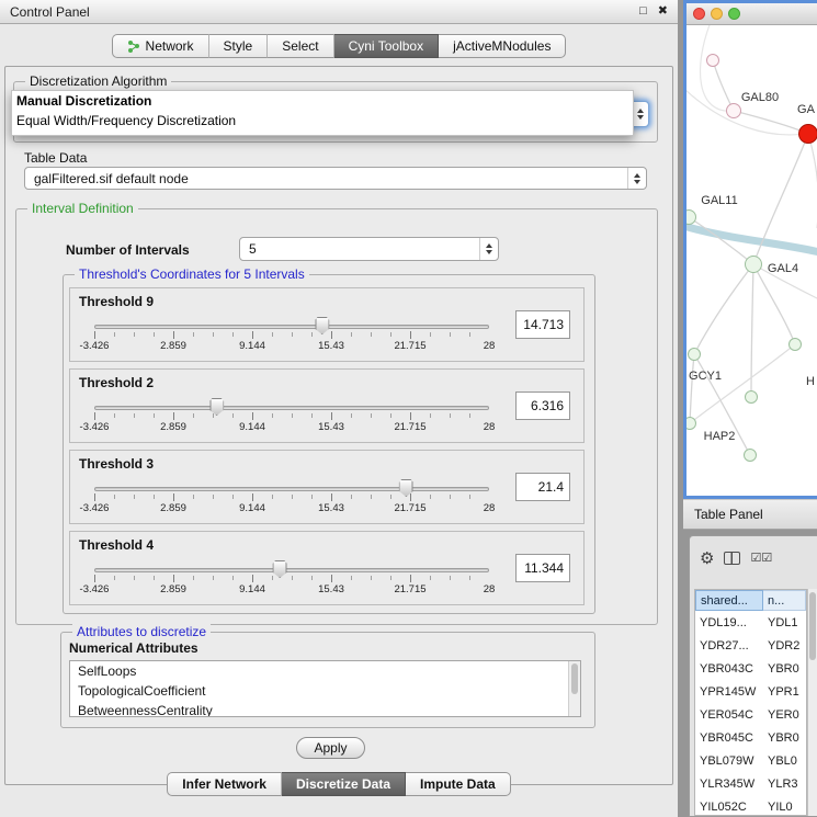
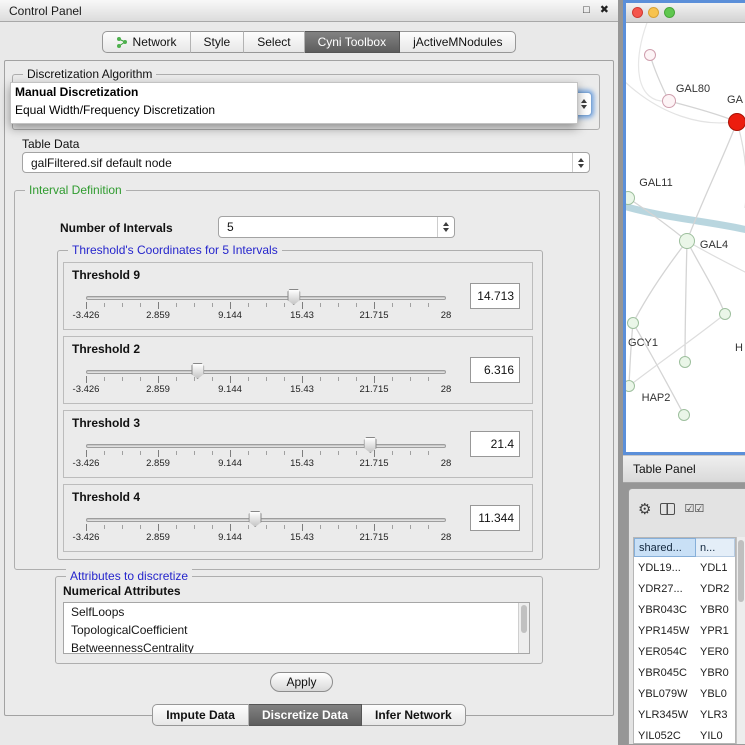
  Control Panel
  □
  ✖
  Network
  Style
  Select
  Cyni Toolbox
  jActiveMNodules
  Discretization Algorithm
  Manual Discretization
  Equal Width/Frequency Discretization
  Table Data
  galFiltered.sif default node
  Interval Definition
  Number of Intervals
  5
  Threshold's Coordinates for 5 Intervals
  Threshold 9
  -3.426
  2.859
  9.144
  15.43
  21.715
  28
  14.713
  Threshold 2
  -3.426
  2.859
  9.144
  15.43
  21.715
  28
  6.316
  Threshold 3
  -3.426
  2.859
  9.144
  15.43
  21.715
  28
  21.4
  Threshold 4
  -3.426
  2.859
  9.144
  15.43
  21.715
  28
  11.344
  Attributes to discretize
  Numerical Attributes
  SelfLoops
  TopologicalCoefficient
  BetweennessCentrality
  Apply
- Infer Network
+ Impute Data
  Discretize Data
- Impute Data
+ Infer Network
  GAL80
  GA
  GAL11
  GAL4
  GCY1
  H
  HAP2
  Table Panel
  ⚙
  ☑☑
  shared...
  n...
  YDL19...
  YDL1
  YDR27...
  YDR2
  YBR043C
  YBR0
  YPR145W
  YPR1
  YER054C
  YER0
  YBR045C
  YBR0
  YBL079W
  YBL0
  YLR345W
  YLR3
  YIL052C
  YIL0
